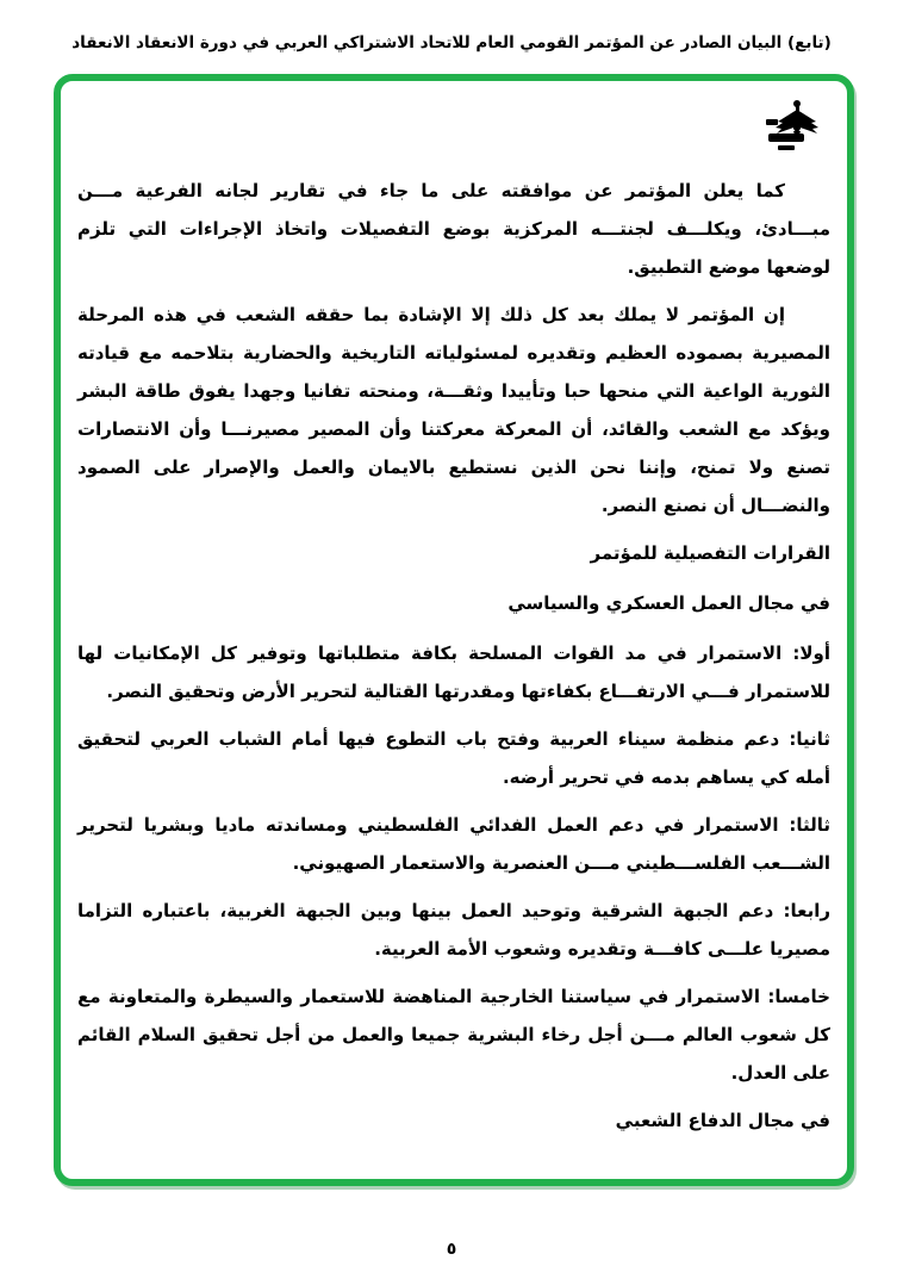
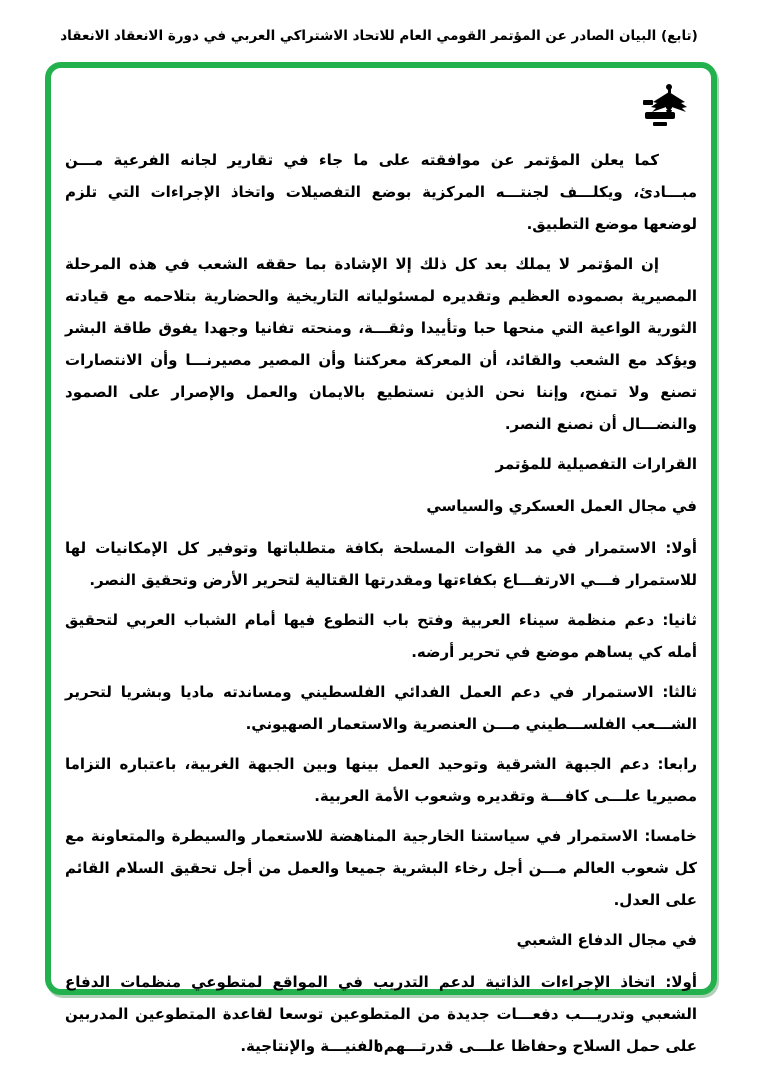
  (تابع) البيان الصادر عن المؤتمر القومي العام للاتحاد الاشتراكي العربي في دورة الانعقاد الانعقاد
  كما يعلن المؤتمر عن موافقته على ما جاء في تقارير لجانه الفرعية مـــن مبـــادئ، ويكلـــف لجنتـــه المركزية بوضع التفصيلات واتخاذ الإجراءات التي تلزم لوضعها موضع التطبيق.
  إن المؤتمر لا يملك بعد كل ذلك إلا الإشادة بما حققه الشعب في هذه المرحلة المصيرية بصموده العظيم وتقديره لمسئولياته التاريخية والحضارية بتلاحمه مع قيادته الثورية الواعية التي منحها حبا وتأييدا وثقـــة، ومنحته تفانيا وجهدا يفوق طاقة البشر ويؤكد مع الشعب والقائد، أن المعركة معركتنا وأن المصير مصيرنـــا وأن الانتصارات تصنع ولا تمنح، وإننا نحن الذين نستطيع بالايمان والعمل والإصرار على الصمود والنضـــال أن نصنع النصر.
  القرارات التفصيلية للمؤتمر
  في مجال العمل العسكري والسياسي
  أولا: الاستمرار في مد القوات المسلحة بكافة متطلباتها وتوفير كل الإمكانيات لها للاستمرار فـــي الارتفـــاع بكفاءتها ومقدرتها القتالية لتحرير الأرض وتحقيق النصر.
- ثانيا: دعم منظمة سيناء العربية وفتح باب التطوع فيها أمام الشباب العربي لتحقيق أمله كي يساهم بدمه في تحرير أرضه.
+ ثانيا: دعم منظمة سيناء العربية وفتح باب التطوع فيها أمام الشباب العربي لتحقيق أمله كي يساهم موضع في تحرير أرضه.
  ثالثا: الاستمرار في دعم العمل الفدائي الفلسطيني ومساندته ماديا وبشريا لتحرير الشـــعب الفلســـطيني مـــن العنصرية والاستعمار الصهيوني.
  رابعا: دعم الجبهة الشرقية وتوحيد العمل بينها وبين الجبهة الغربية، باعتباره التزاما مصيريا علـــى كافـــة وتقديره وشعوب الأمة العربية.
  خامسا: الاستمرار في سياستنا الخارجية المناهضة للاستعمار والسيطرة والمتعاونة مع كل شعوب العالم مـــن أجل رخاء البشرية جميعا والعمل من أجل تحقيق السلام القائم على العدل.
  في مجال الدفاع الشعبي
+ أولا: اتخاذ الإجراءات الذاتية لدعم التدريب في المواقع لمتطوعي منظمات الدفاع الشعبي وتدريـــب دفعـــات جديدة من المتطوعين توسعا لقاعدة المتطوعين المدربين على حمل السلاح وحفاظا علـــى قدرتـــهم الفنيـــة والإنتاجية.
  ٥
